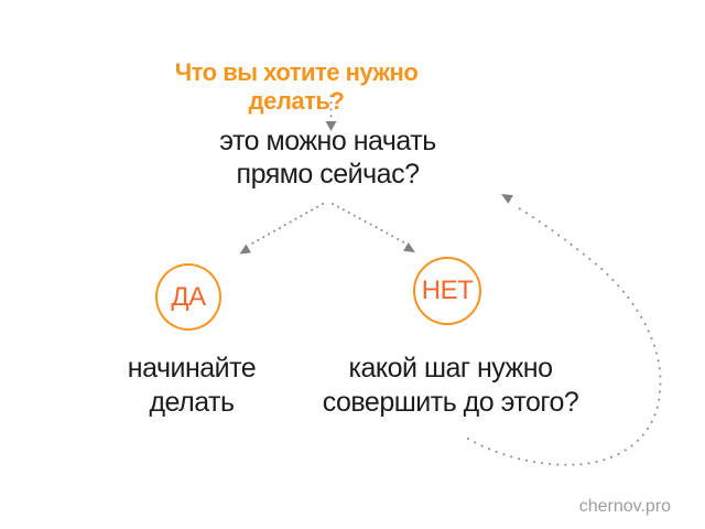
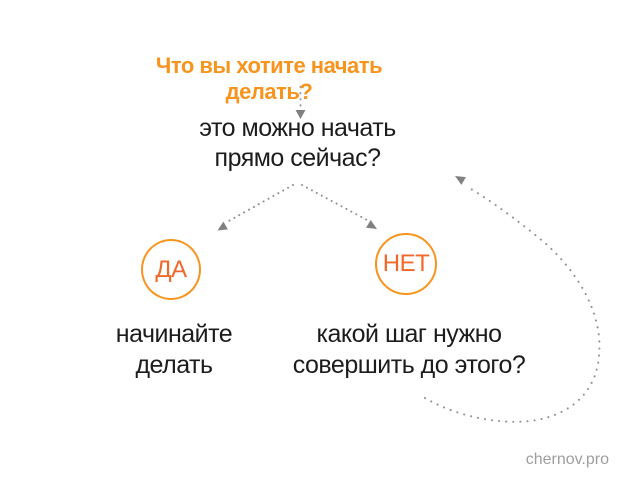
- Что вы хотите нужно делать?
+ Что вы хотите начать делать?
  это можно начать
  прямо сейчас?
  ДА
  НЕТ
  начинайте
  делать
  какой шаг нужно
  совершить до этого?
  chernov.pro
